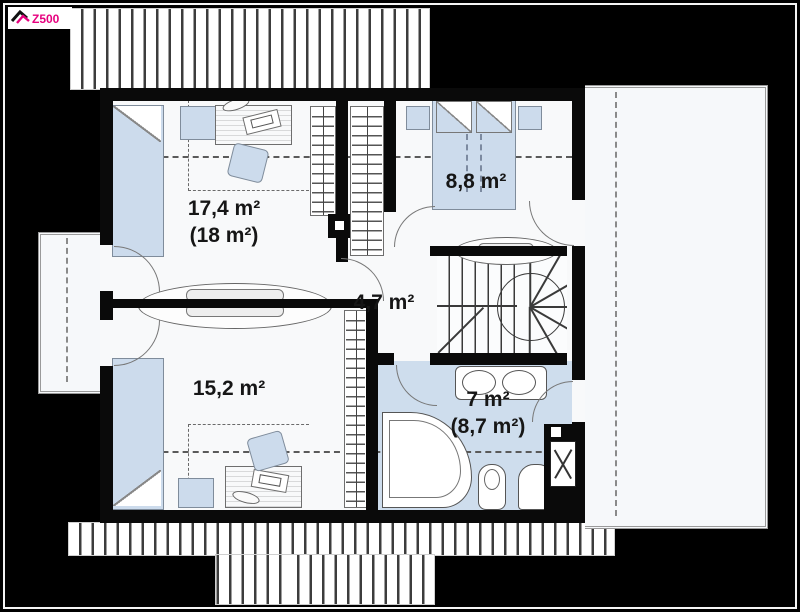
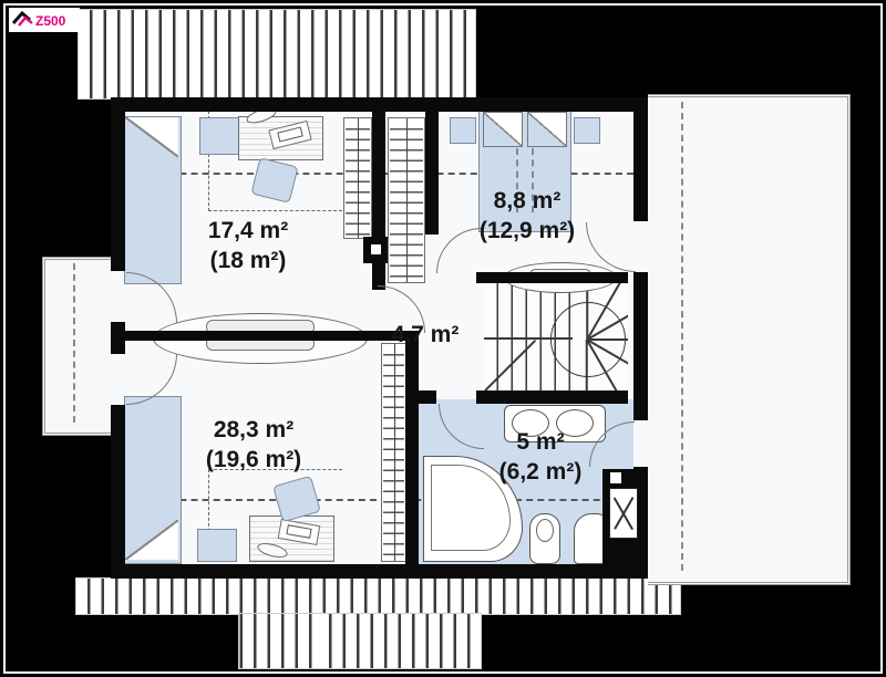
  Z500
  17,4 m²
  (18 m²)
  8,8 m²
+ (12,9 m²)
  4,7 m²
- 15,2 m²
+ 28,3 m²
+ (19,6 m²)
- 7 m²
+ 5 m²
- (8,7 m²)
+ (6,2 m²)
